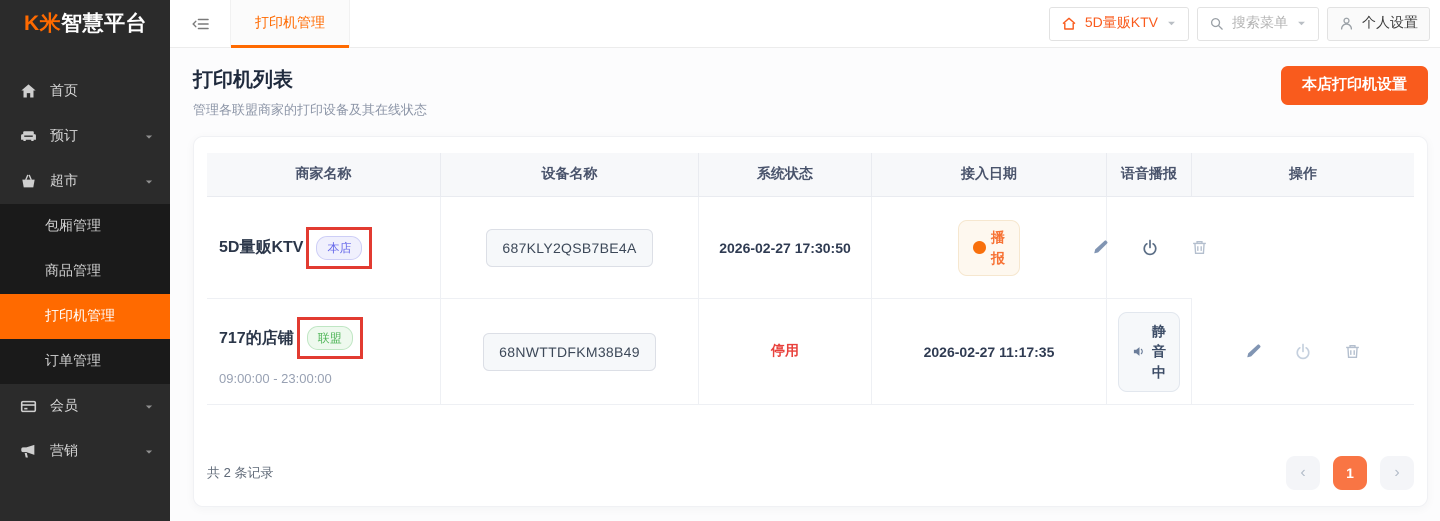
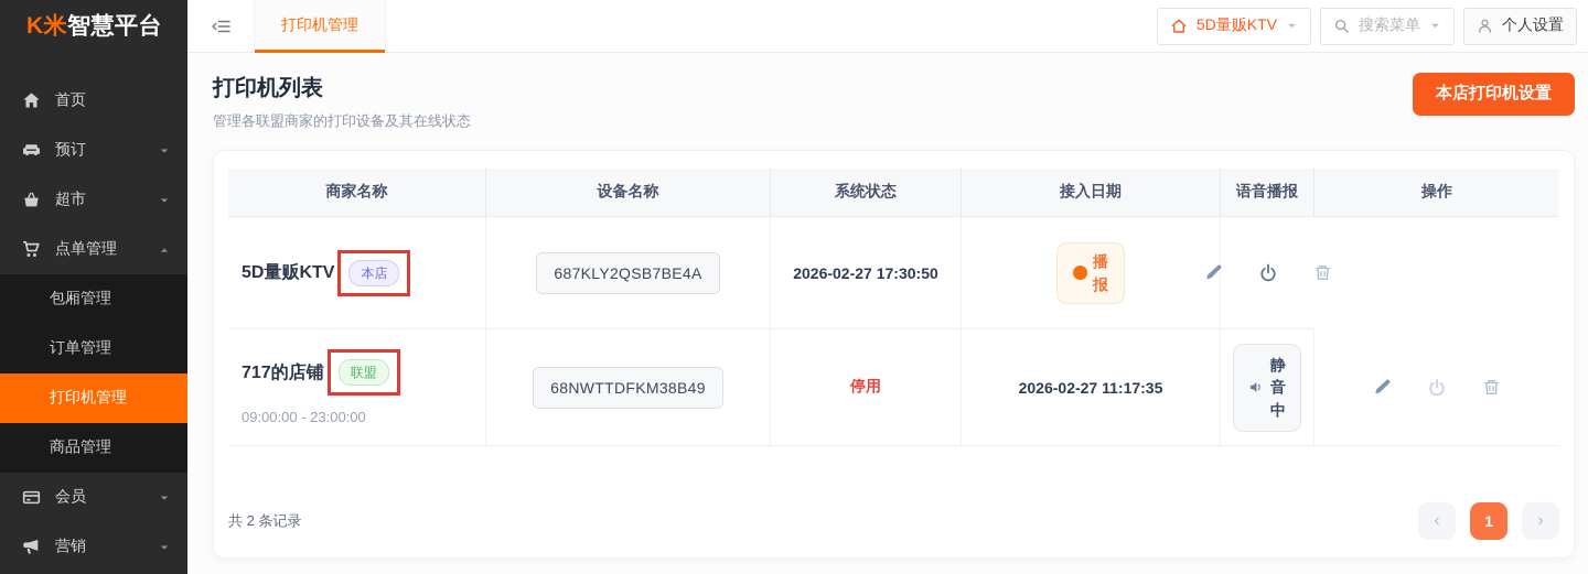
  K米
  智慧平台
  首页
  预订
  超市
+ 点单管理
  包厢管理
- 商品管理
+ 订单管理
  打印机管理
- 订单管理
+ 商品管理
  会员
  营销
  打印机管理
  5D量贩KTV
  搜索菜单
  个人设置
  打印机列表
  管理各联盟商家的打印设备及其在线状态
  本店打印机设置
  商家名称
  设备名称
  系统状态
  接入日期
  语音播报
  操作
  5D量贩KTV
  本店
  687KLY2QSB7BE4A
  2026-02-27 17:30:50
  播报
  717的店铺
  联盟
  09:00:00 - 23:00:00
  68NWTTDFKM38B49
  停用
  2026-02-27 11:17:35
  静音中
  共 2 条记录
  ‹
  1
  ›
